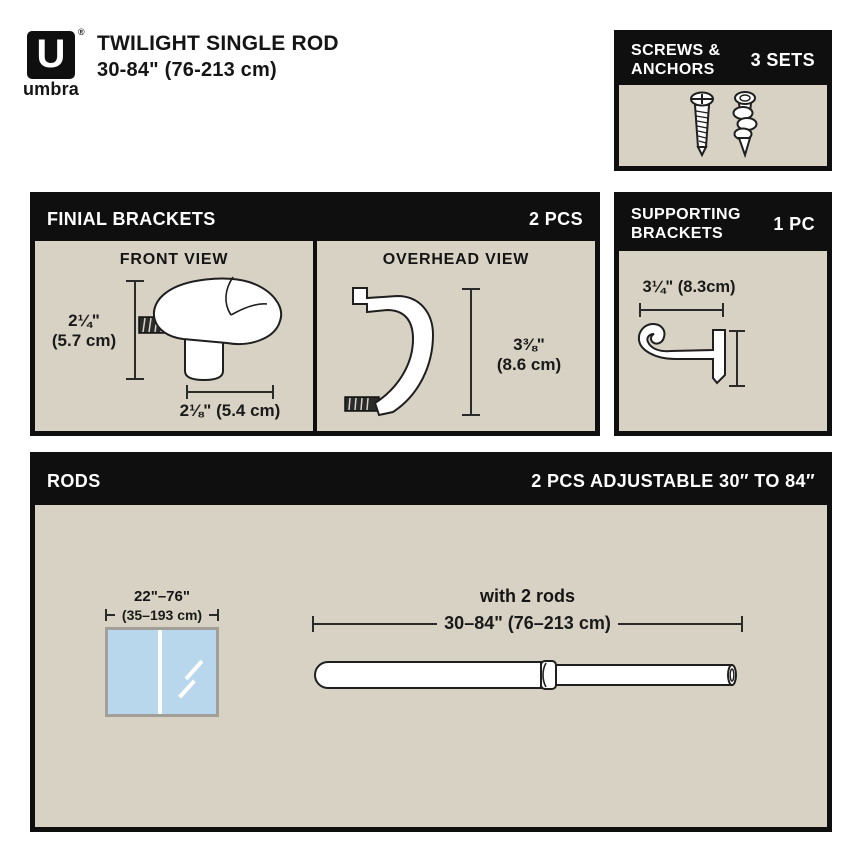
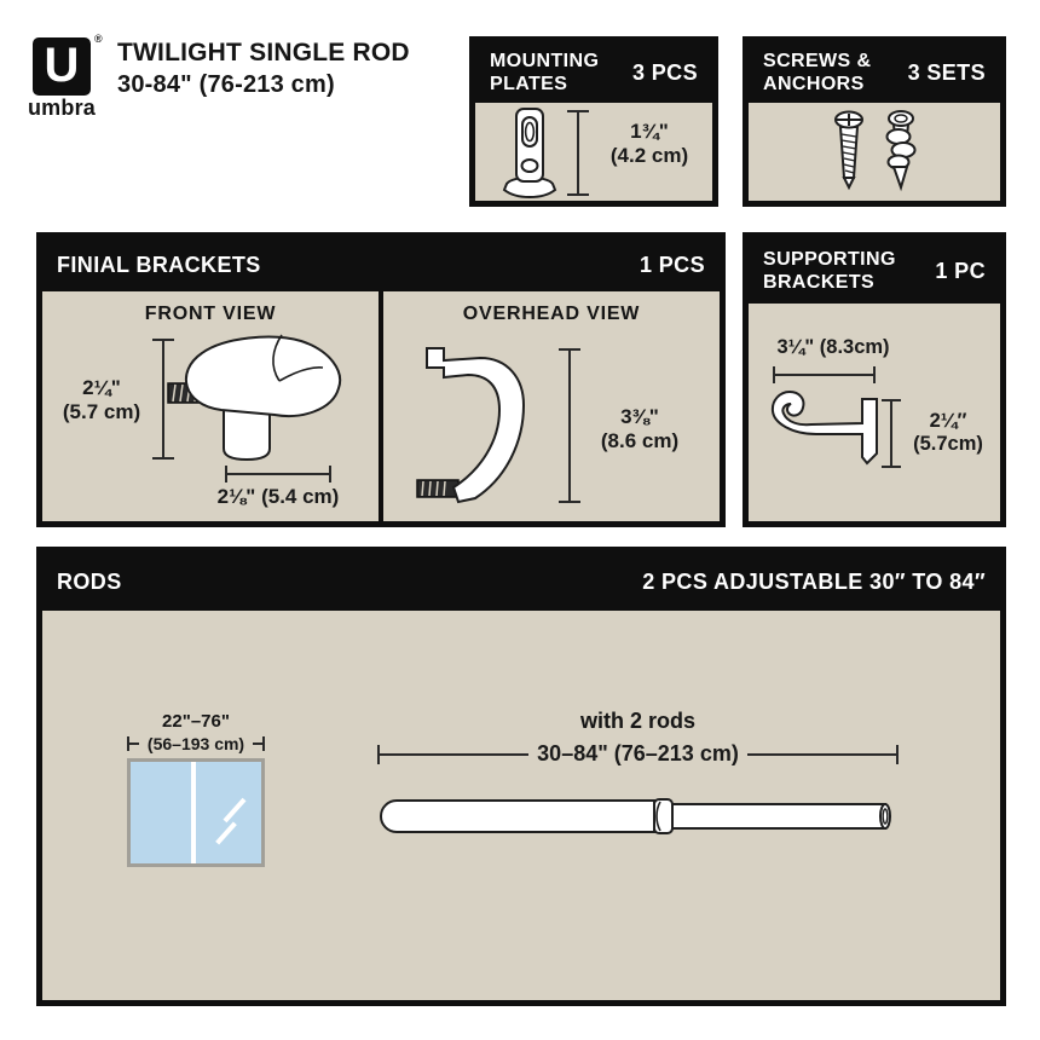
  U
  ®
  umbra
  TWILIGHT SINGLE ROD
  30-84" (76-213 cm)
+ MOUNTING
+ PLATES
+ 3 PCS
+ 1¾"
+ (4.2 cm)
  SCREWS &
  ANCHORS
  3 SETS
  FINIAL BRACKETS
- 2 PCS
+ 1 PCS
  FRONT VIEW
  2¼"
  (5.7 cm)
  2⅛" (5.4 cm)
  OVERHEAD VIEW
  3⅜"
  (8.6 cm)
  SUPPORTING
  BRACKETS
  1 PC
  3¼" (8.3cm)
+ 2¼″
+ (5.7cm)
  RODS
  2 PCS ADJUSTABLE 30″ TO 84″
  22"–76"
- (35–193 cm)
+ (56–193 cm)
  with 2 rods
  30–84" (76–213 cm)
